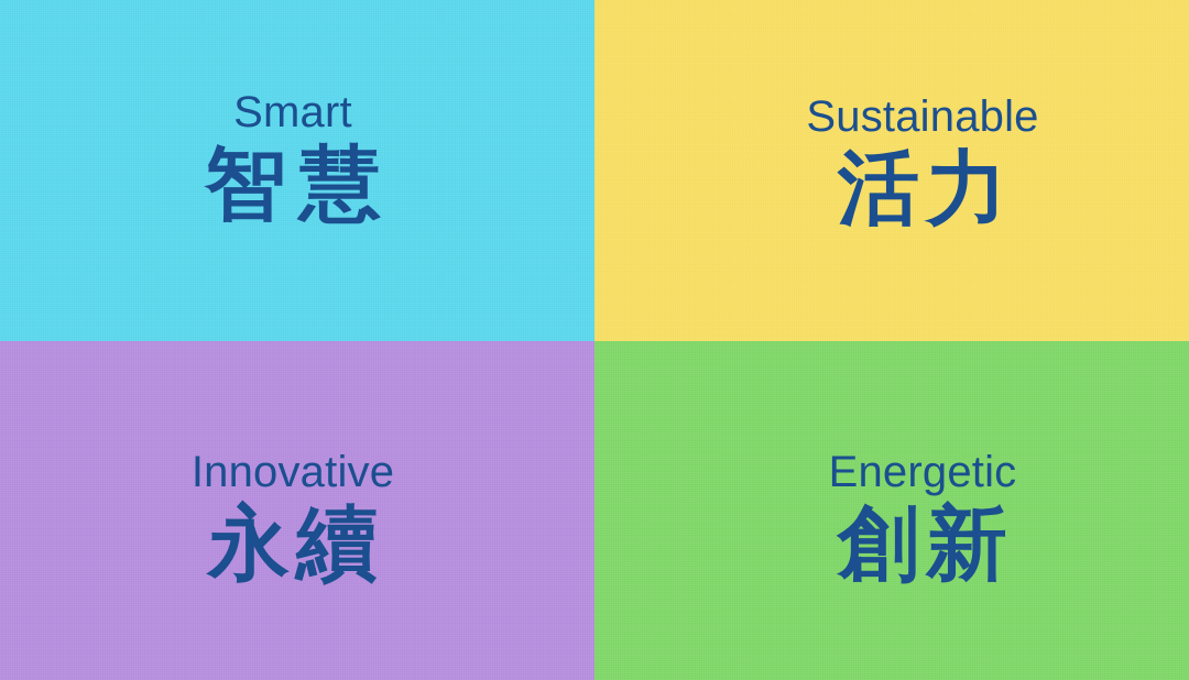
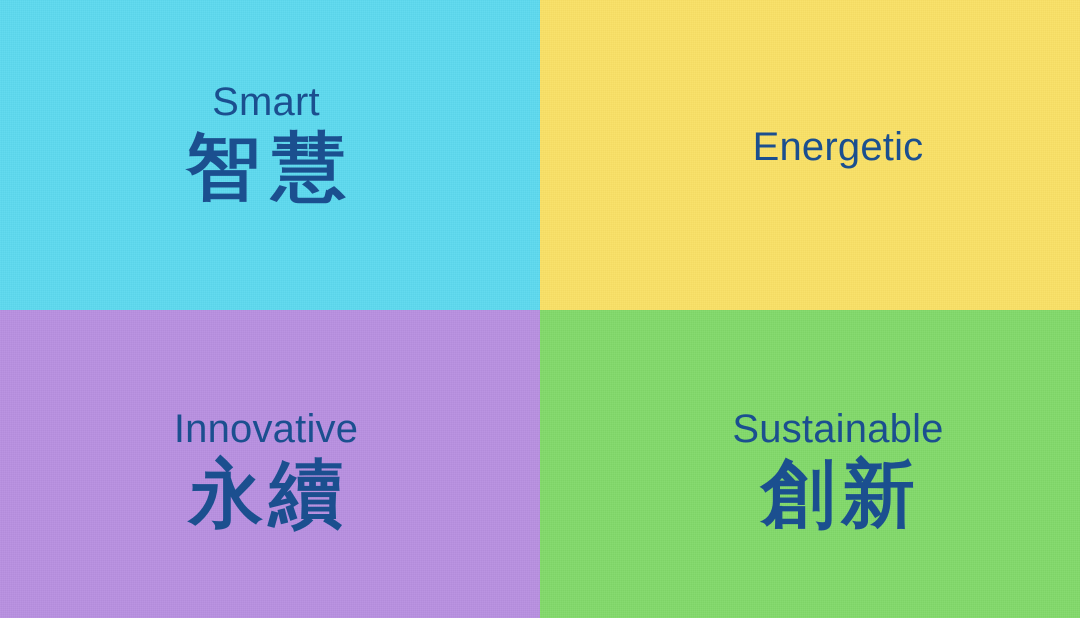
  Smart
  智慧
- Sustainable
+ Energetic
- 活力
  Innovative
  永續
- Energetic
+ Sustainable
  創新
